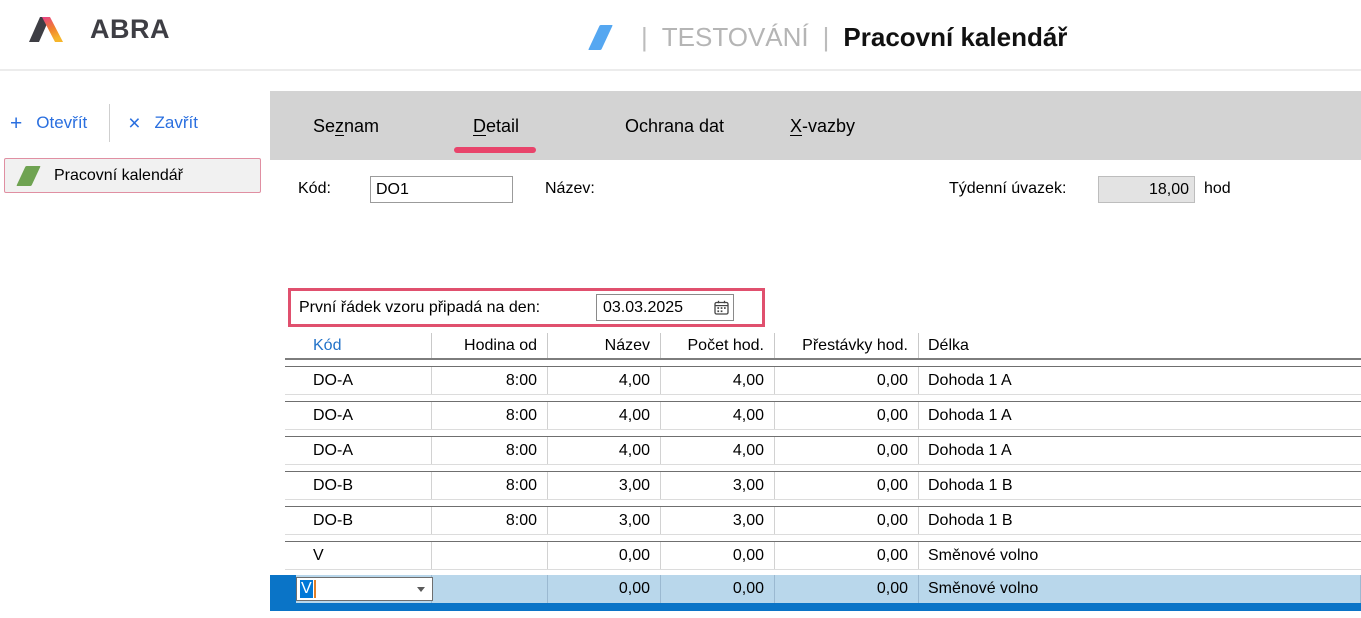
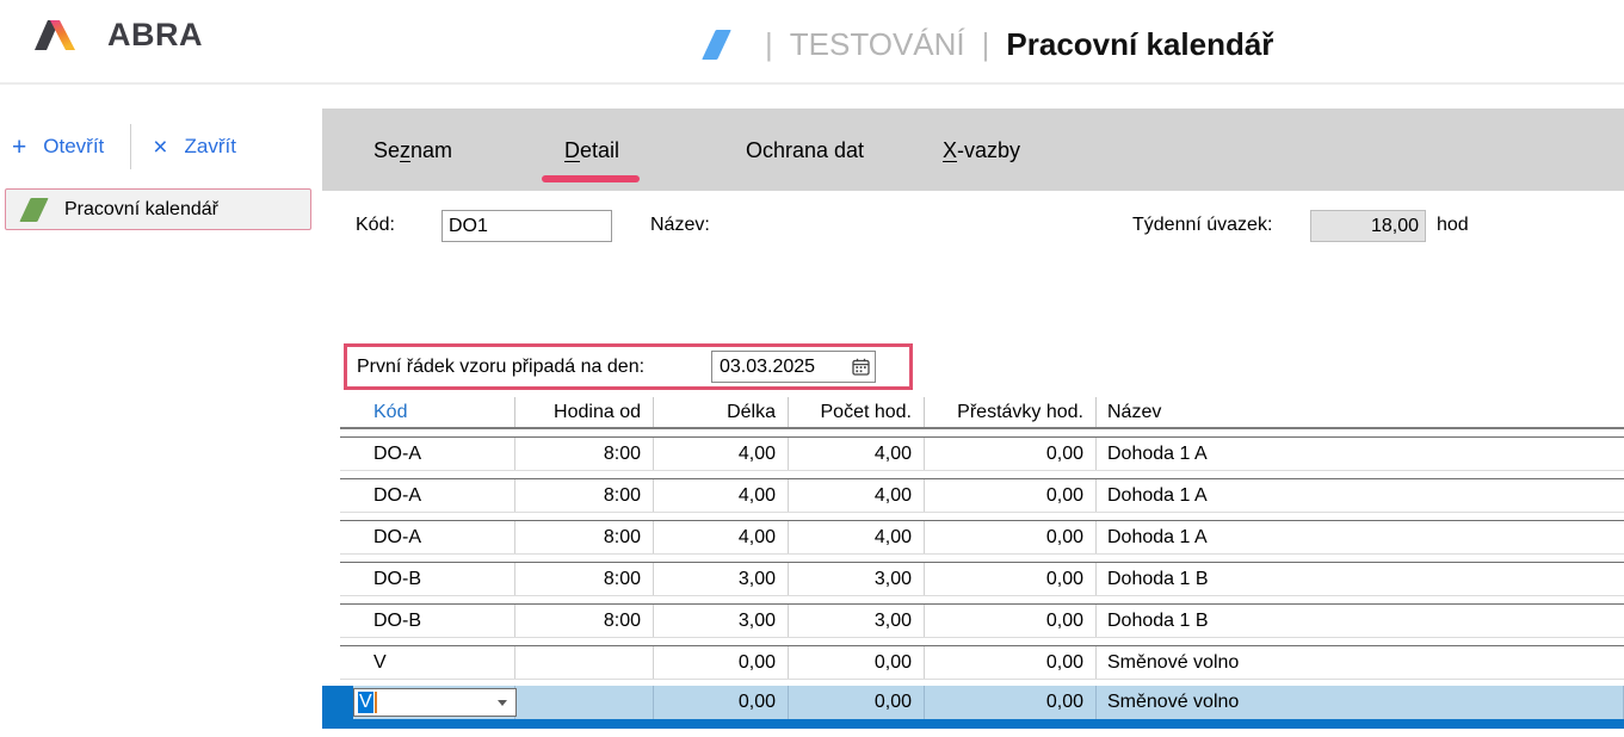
  ABRA
  |
  TESTOVÁNÍ
  |
  Pracovní kalendář
  +
  Otevřít
  ×
  Zavřít
  Pracovní kalendář
  Seznam
  Detail
  Ochrana dat
  X-vazby
  Kód:
  DO1
  Název:
  Týdenní úvazek:
  18,00
  hod
  První řádek vzoru připadá na den:
  03.03.2025
  Kód
  Hodina od
- Název
+ Délka
  Počet hod.
  Přestávky hod.
- Délka
+ Název
  DO-A
  8:00
  4,00
  4,00
  0,00
  Dohoda 1 A
  DO-A
  8:00
  4,00
  4,00
  0,00
  Dohoda 1 A
  DO-A
  8:00
  4,00
  4,00
  0,00
  Dohoda 1 A
  DO-B
  8:00
  3,00
  3,00
  0,00
  Dohoda 1 B
  DO-B
  8:00
  3,00
  3,00
  0,00
  Dohoda 1 B
  V
  0,00
  0,00
  0,00
  Směnové volno
  0,00
  0,00
  0,00
  Směnové volno
  V
